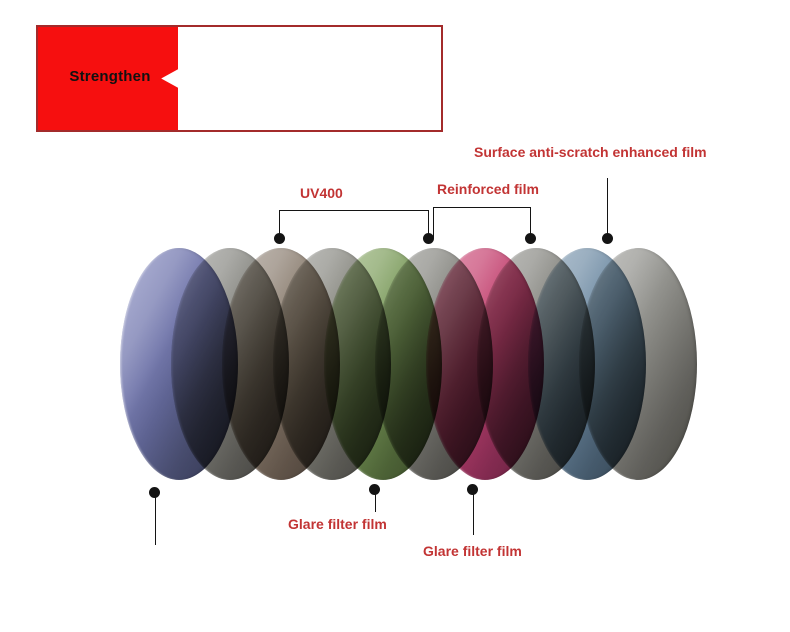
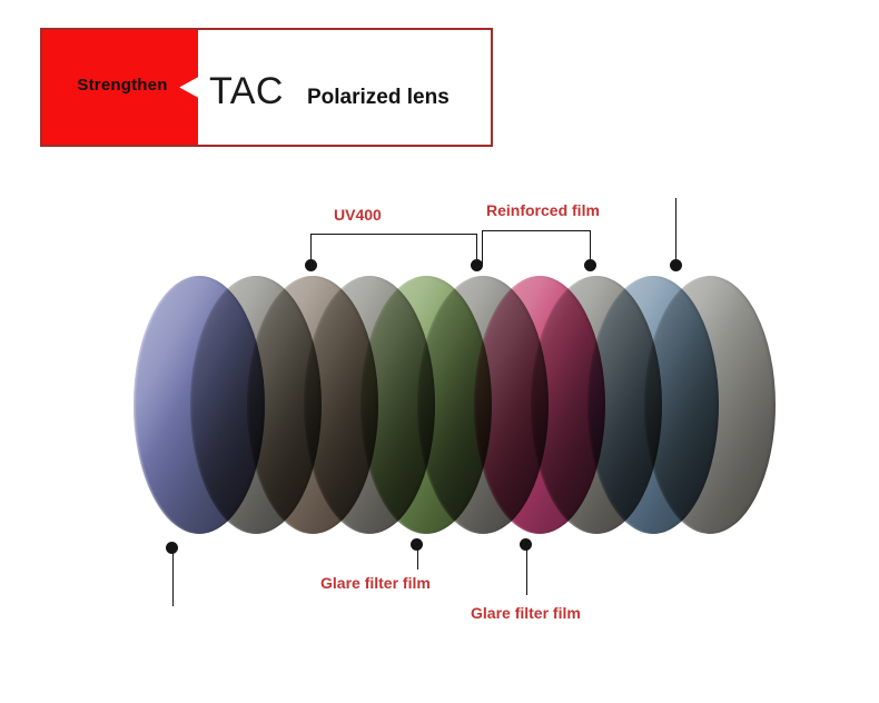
  Strengthen
+ TAC
+ Polarized lens
  UV400
  Reinforced film
- Surface anti-scratch enhanced film
  Glare filter film
  Glare filter film
